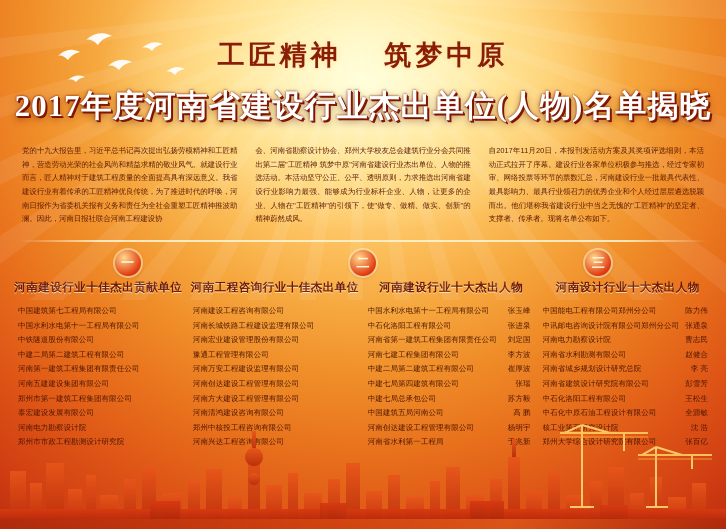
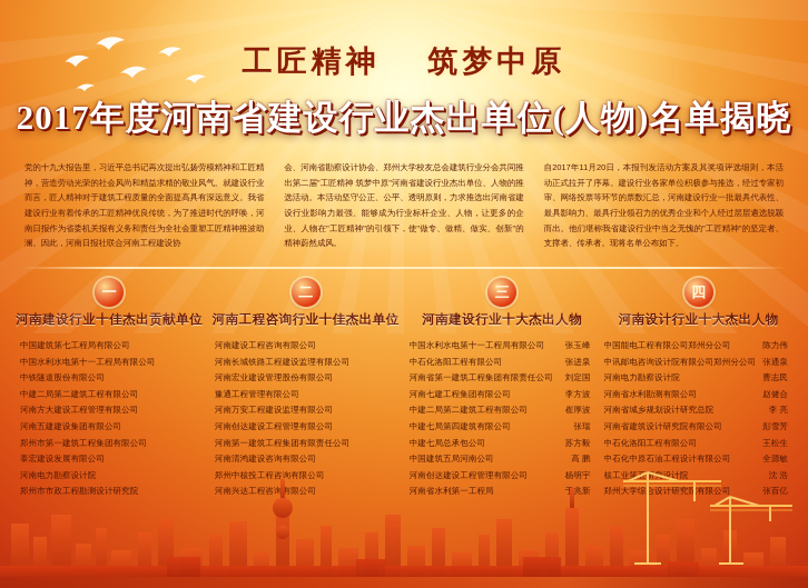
  工匠精神 筑梦中原
  2017年度河南省建设行业杰出单位(人物)名单揭晓
  党的十九大报告里，习近平总书记再次提出弘扬劳模精神和工匠精神，营造劳动光荣的社会风尚和精益求精的敬业风气。就建设行业而言，匠人精神对于建筑工程质量的全面提高具有深远意义。我省建设行业有着传承的工匠精神优良传统，为了推进时代的呼唤，河南日报作为省委机关报有义务和责任为全社会重塑工匠精神推波助澜。因此，河南日报社联合河南工程建设协
  会、河南省勘察设计协会、郑州大学校友总会建筑行业分会共同推出第二届"工匠精神 筑梦中原"河南省建设行业杰出单位、人物的推选活动。本活动坚守公正、公平、透明原则，力求推选出河南省建设行业影响力最强、能够成为行业标杆企业、人物，让更多的企业、人物在"工匠精神"的引领下，使"做专、做精、做实、创新"的精神蔚然成风。
  自2017年11月20日，本报刊发活动方案及其奖项评选细则，本活动正式拉开了序幕。建设行业各家单位积极参与推选，经过专家初审、网络投票等环节的票数汇总，河南建设行业一批最具代表性、最具影响力、最具行业领召力的优秀企业和个人经过层层遴选脱颖而出。他们堪称我省建设行业中当之无愧的"工匠精神"的坚定者、支撑者、传承者。现将名单公布如下。
  一
  二
  三
+ 四
  河南建设行业十佳杰出贡献单位
  河南工程咨询行业十佳杰出单位
  河南建设行业十大杰出人物
  河南设计行业十大杰出人物
  中国建筑第七工程局有限公司
  中国水利水电第十一工程局有限公司
  中铁隧道股份有限公司
  中建二局第二建筑工程有限公司
- 河南第一建筑工程集团有限责任公司
+ 河南方大建设工程管理有限公司
  河南五建建设集团有限公司
  郑州市第一建筑工程集团有限公司
  泰宏建设发展有限公司
  河南电力勘察设计院
  郑州市市政工程勘测设计研究院
  河南建设工程咨询有限公司
  河南长城铁路工程建设监理有限公司
  河南宏业建设管理股份有限公司
  豫通工程管理有限公司
  河南万安工程建设监理有限公司
  河南创达建设工程管理有限公司
- 河南方大建设工程管理有限公司
+ 河南第一建筑工程集团有限责任公司
  河南清鸿建设咨询有限公司
  郑州中核投工程咨询有限公司
  河南兴达工程咨询有限公司
  中国水利水电第十一工程局有限公司
  张玉峰
  中石化洛阳工程有限公司
  张进泉
  河南省第一建筑工程集团有限责任公司
  刘定国
  河南七建工程集团有限公司
  李方波
  中建二局第二建筑工程有限公司
  崔厚波
  中建七局第四建筑有限公司
  张瑞
  中建七局总承包公司
  苏方毅
  中国建筑五局河南公司
  高 鹏
  河南创达建设工程管理有限公司
  杨明宇
  河南省水利第一工程局
  于兆新
  中国能电工程有限公司郑州分公司
  陈力伟
  中讯邮电咨询设计院有限公司郑州分公司
  张通泉
  河南电力勘察设计院
  曹志民
  河南省水利勘测有限公司
  赵健合
  河南省城乡规划设计研究总院
  李 亮
  河南省建筑设计研究院有限公司
  彭雪芳
  中石化洛阳工程有限公司
  王松生
  中石化中原石油工程设计有限公司
  全源敏
  核工业第研设计院
  沈 浩
  郑州大学综合设计研究院有限公司
  张百亿
